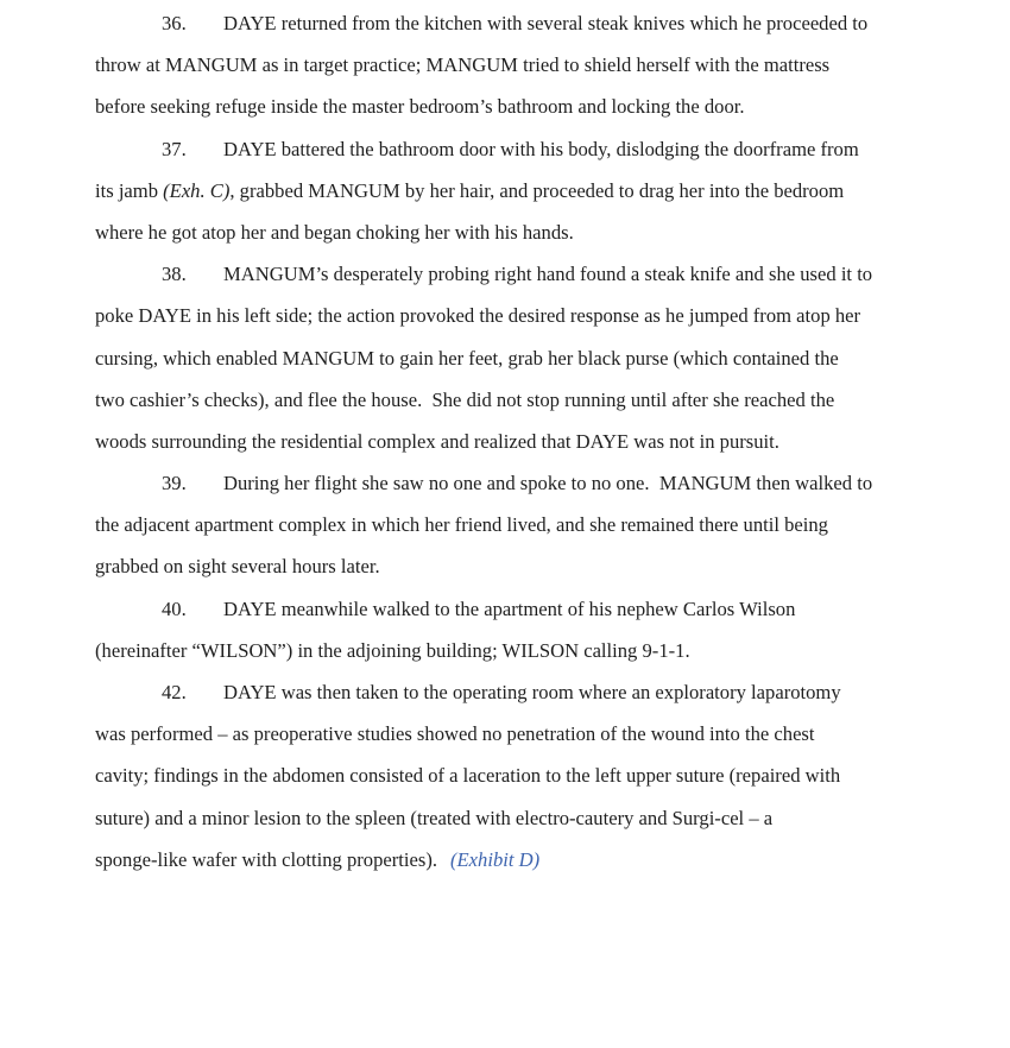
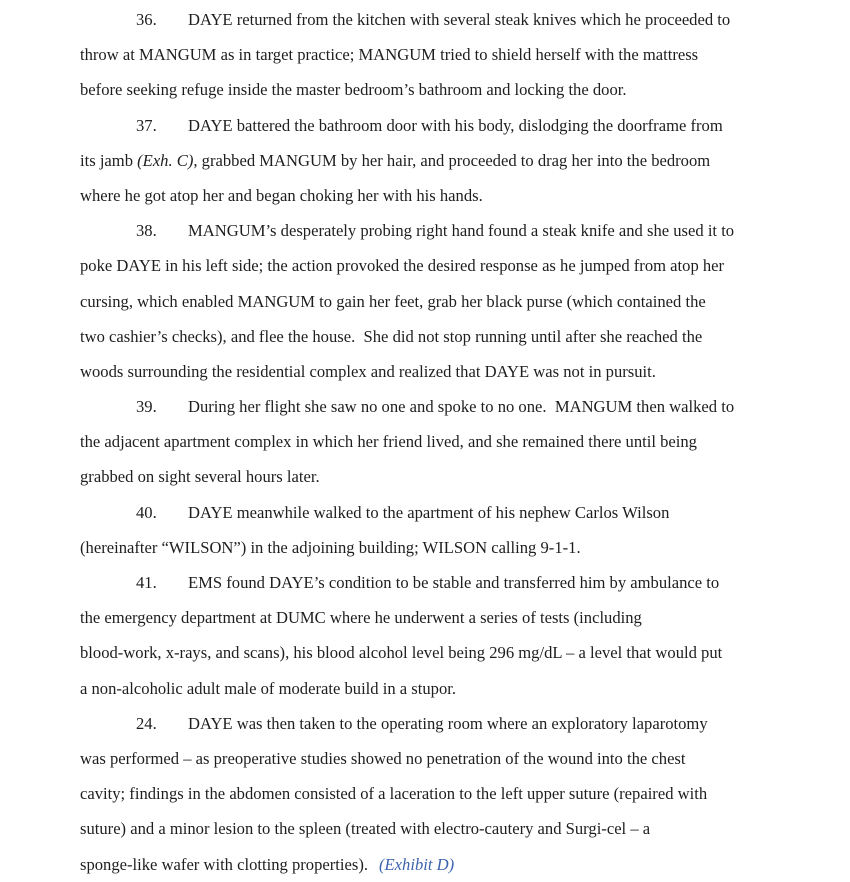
  36. DAYE returned from the kitchen with several steak knives which he proceeded to
  throw at MANGUM as in target practice; MANGUM tried to shield herself with the mattress
  before seeking refuge inside the master bedroom’s bathroom and locking the door.
  37. DAYE battered the bathroom door with his body, dislodging the doorframe from
  its jamb (Exh. C), grabbed MANGUM by her hair, and proceeded to drag her into the bedroom
  where he got atop her and began choking her with his hands.
  38. MANGUM’s desperately probing right hand found a steak knife and she used it to
  poke DAYE in his left side; the action provoked the desired response as he jumped from atop her
  cursing, which enabled MANGUM to gain her feet, grab her black purse (which contained the
  two cashier’s checks), and flee the house. She did not stop running until after she reached the
  woods surrounding the residential complex and realized that DAYE was not in pursuit.
  39. During her flight she saw no one and spoke to no one. MANGUM then walked to
  the adjacent apartment complex in which her friend lived, and she remained there until being
  grabbed on sight several hours later.
  40. DAYE meanwhile walked to the apartment of his nephew Carlos Wilson
  (hereinafter “WILSON”) in the adjoining building; WILSON calling 9-1-1.
+ 41. EMS found DAYE’s condition to be stable and transferred him by ambulance to
+ the emergency department at DUMC where he underwent a series of tests (including
+ blood-work, x-rays, and scans), his blood alcohol level being 296 mg/dL – a level that would put
+ a non-alcoholic adult male of moderate build in a stupor.
- 42. DAYE was then taken to the operating room where an exploratory laparotomy
+ 24. DAYE was then taken to the operating room where an exploratory laparotomy
  was performed – as preoperative studies showed no penetration of the wound into the chest
  cavity; findings in the abdomen consisted of a laceration to the left upper suture (repaired with
  suture) and a minor lesion to the spleen (treated with electro-cautery and Surgi-cel – a
  sponge-like wafer with clotting properties). (Exhibit D)
